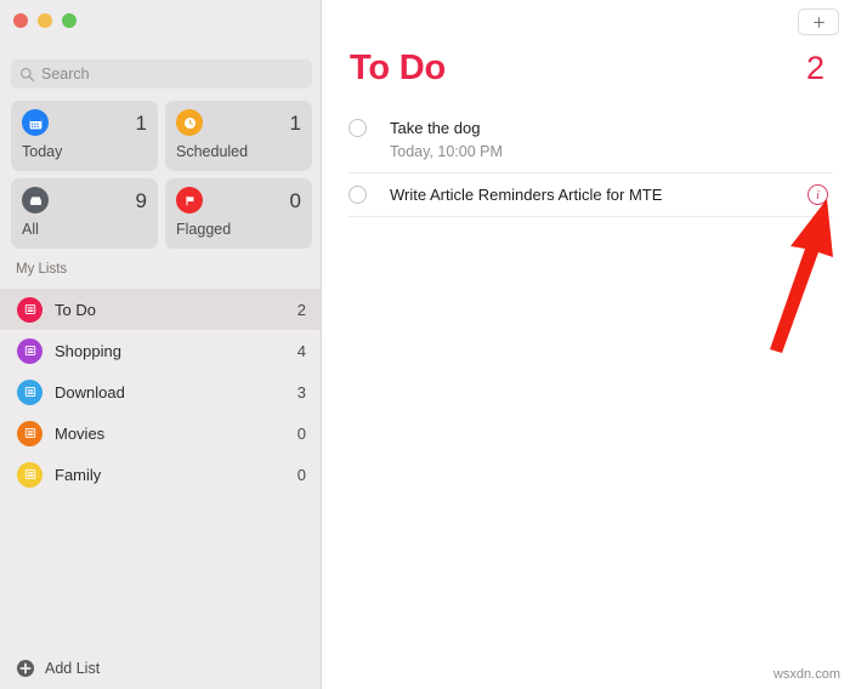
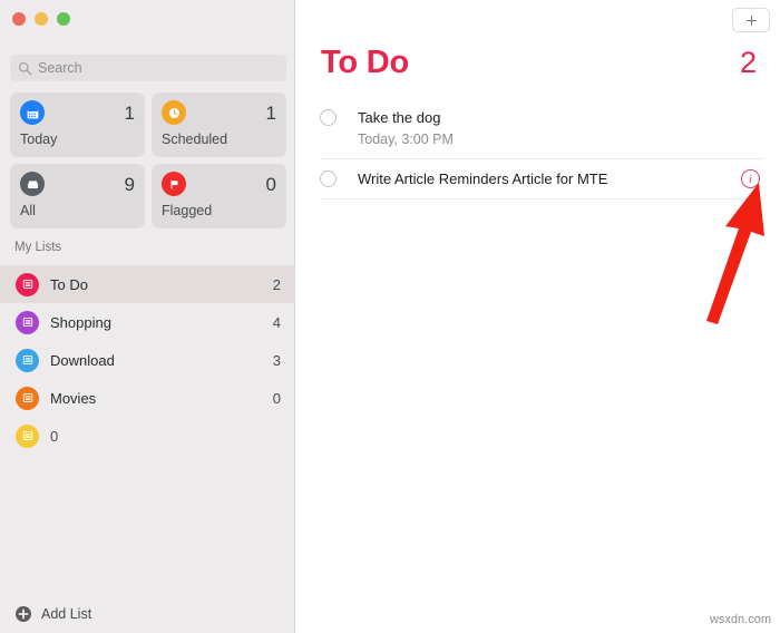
  Search
  1
  Today
  1
  Scheduled
  9
  All
  0
  Flagged
  My Lists
  To Do
  2
  Shopping
  4
  Download
  3
  Movies
  0
- Family
  0
  Add List
  To Do
  2
  Take the dog
- Today, 10:00 PM
+ Today, 3:00 PM
  Write Article Reminders Article for MTE
  i
  wsxdn.com
